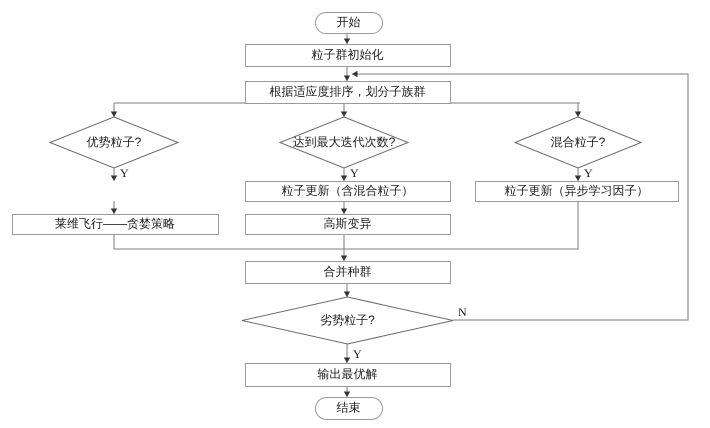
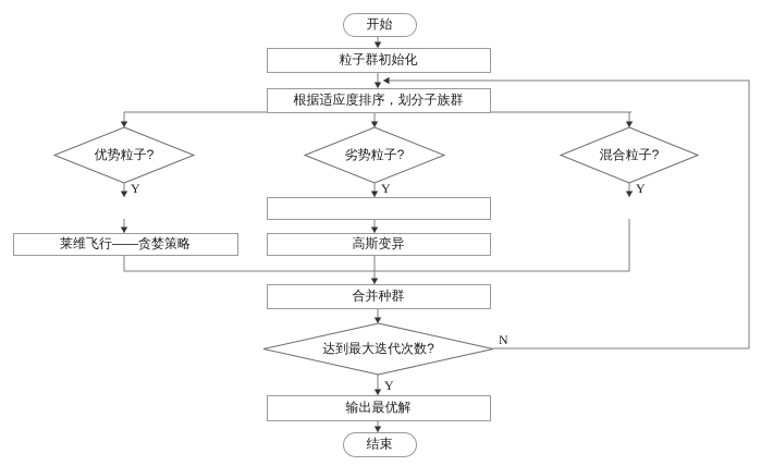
  开始
  粒子群初始化
  根据适应度排序，划分子族群
  优势粒子?
- 达到最大迭代次数?
+ 劣势粒子?
  混合粒子?
- 粒子更新（含混合粒子）
- 粒子更新（异步学习因子）
  莱维飞行——贪婪策略
  高斯变异
  合并种群
- 劣势粒子?
+ 达到最大迭代次数?
  输出最优解
  结束
  Y
  Y
  Y
  Y
  N
